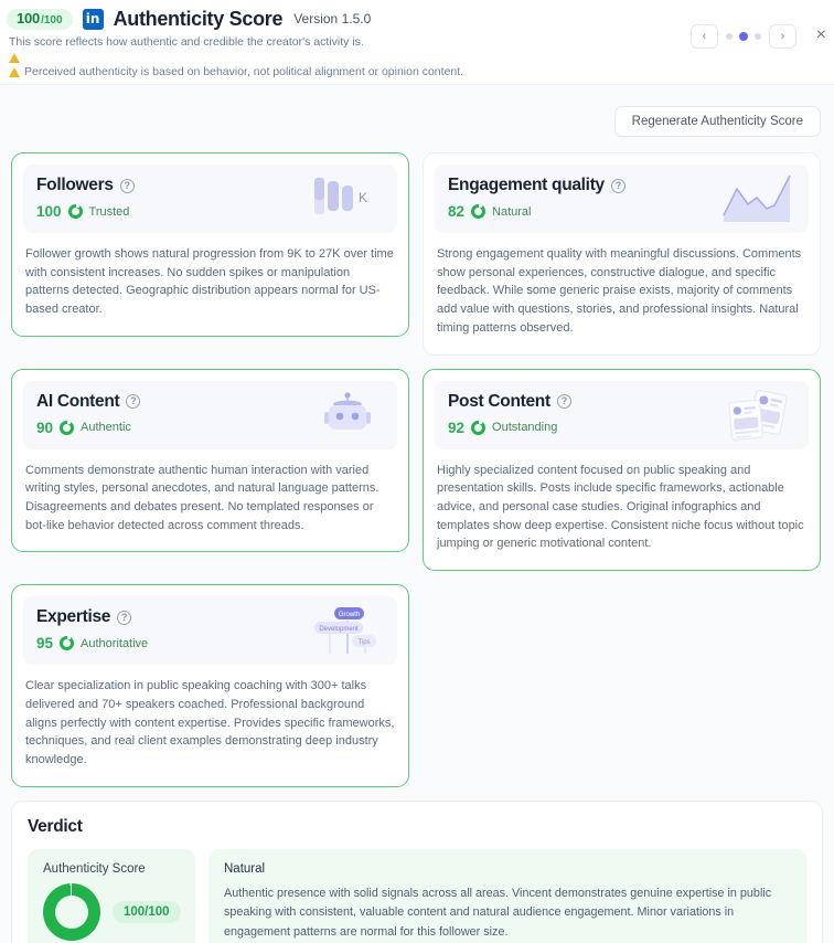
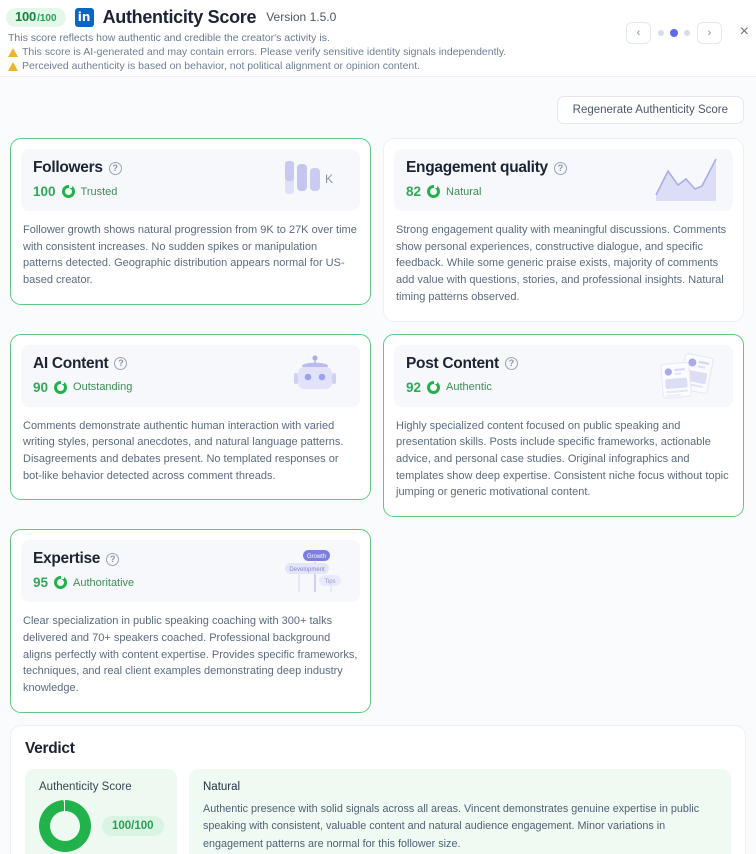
  100
  /100
  in
  Authenticity Score
  Version 1.5.0
  This score reflects how authentic and credible the creator's activity is.
+ This score is AI-generated and may contain errors. Please verify sensitive identity signals independently.
  Perceived authenticity is based on behavior, not political alignment or opinion content.
  ‹
  ›
  ×
  Regenerate Authenticity Score
  Followers
  ?
  100
  Trusted
  K
  Follower growth shows natural progression from 9K to 27K over time with consistent increases. No sudden spikes or manipulation patterns detected. Geographic distribution appears normal for US-based creator.
  Engagement quality
  ?
  82
  Natural
  Strong engagement quality with meaningful discussions. Comments show personal experiences, constructive dialogue, and specific feedback. While some generic praise exists, majority of comments add value with questions, stories, and professional insights. Natural timing patterns observed.
  AI Content
  ?
  90
- Authentic
+ Outstanding
  Comments demonstrate authentic human interaction with varied writing styles, personal anecdotes, and natural language patterns. Disagreements and debates present. No templated responses or bot-like behavior detected across comment threads.
  Post Content
  ?
  92
- Outstanding
+ Authentic
  Highly specialized content focused on public speaking and presentation skills. Posts include specific frameworks, actionable advice, and personal case studies. Original infographics and templates show deep expertise. Consistent niche focus without topic jumping or generic motivational content.
  Expertise
  ?
  95
  Authoritative
  Clear specialization in public speaking coaching with 300+ talks delivered and 70+ speakers coached. Professional background aligns perfectly with content expertise. Provides specific frameworks, techniques, and real client examples demonstrating deep industry knowledge.
  Verdict
  Authenticity Score
  100/100
  Natural
  Authentic presence with solid signals across all areas. Vincent demonstrates genuine expertise in public speaking with consistent, valuable content and natural audience engagement. Minor variations in engagement patterns are normal for this follower size.
